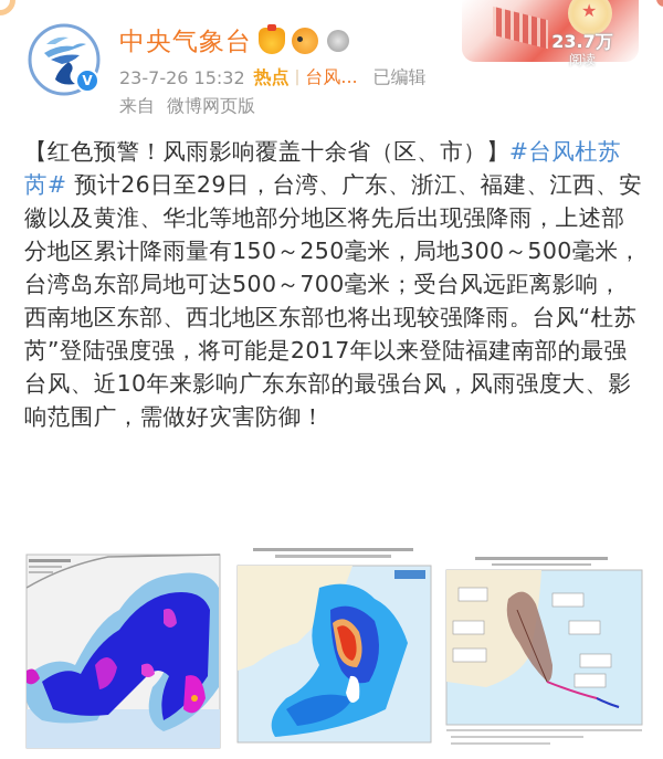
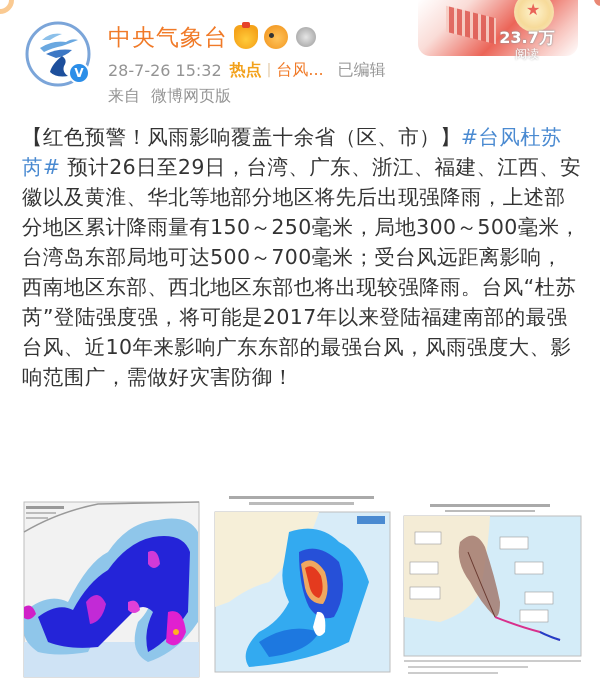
  V
  中央气象台
- 23-7-26 15:32
+ 28-7-26 15:32
  热点
  |
  台风...
  已编辑
  来自 微博网页版
  23.7万
  阅读
  【红色预警！风雨影响覆盖十余省（区、市）】#台风杜苏芮# 预计26日至29日，台湾、广东、浙江、福建、江西、安徽以及黄淮、华北等地部分地区将先后出现强降雨，上述部分地区累计降雨量有150～250毫米，局地300～500毫米，台湾岛东部局地可达500～700毫米；受台风远距离影响，西南地区东部、西北地区东部也将出现较强降雨。台风“杜苏芮”登陆强度强，将可能是2017年以来登陆福建南部的最强台风、近10年来影响广东东部的最强台风，风雨强度大、影响范围广，需做好灾害防御！
